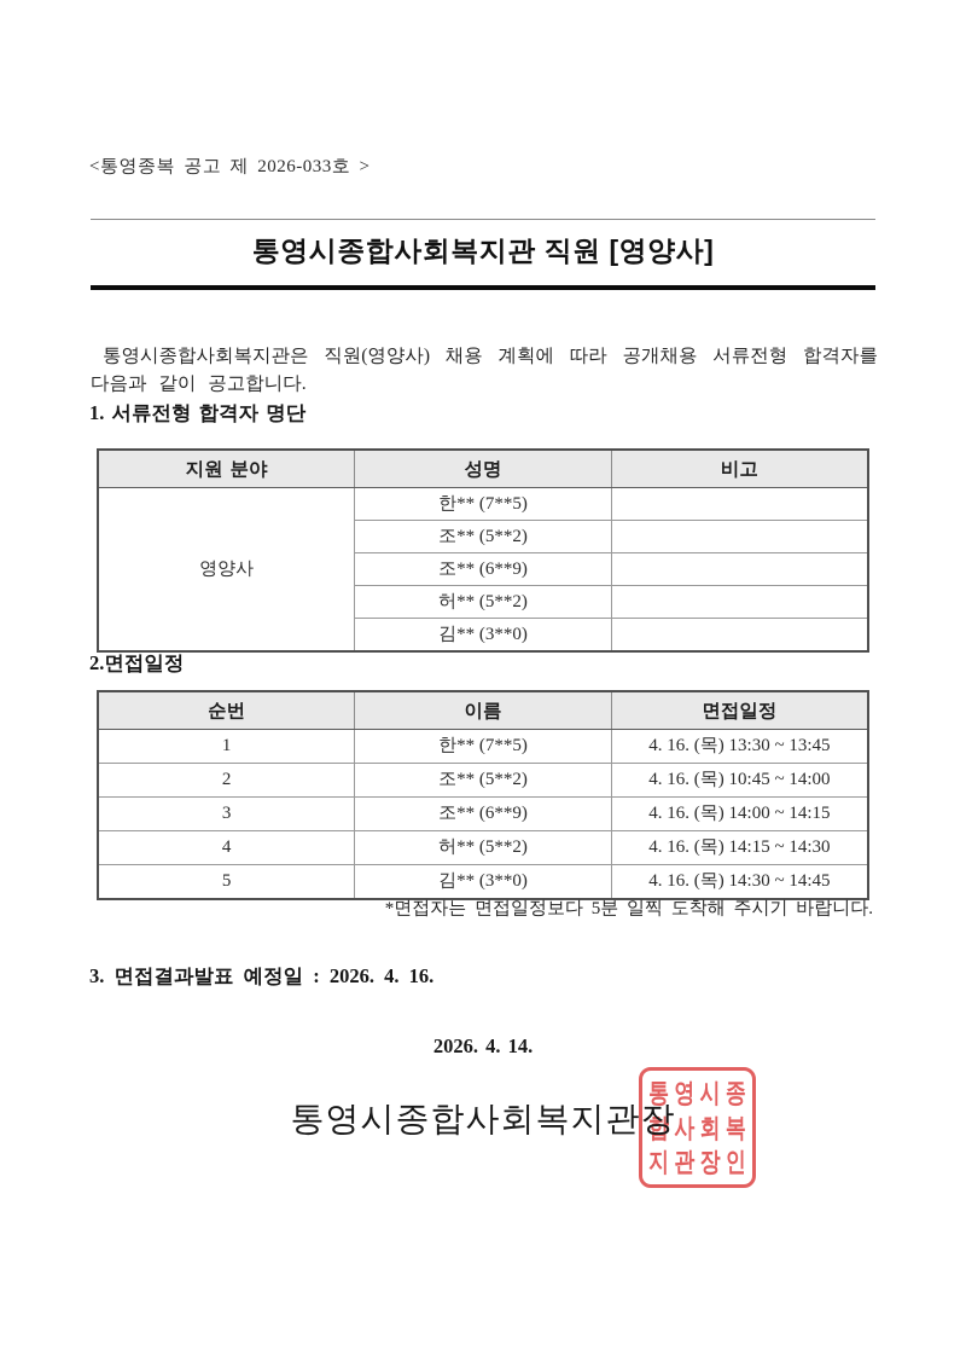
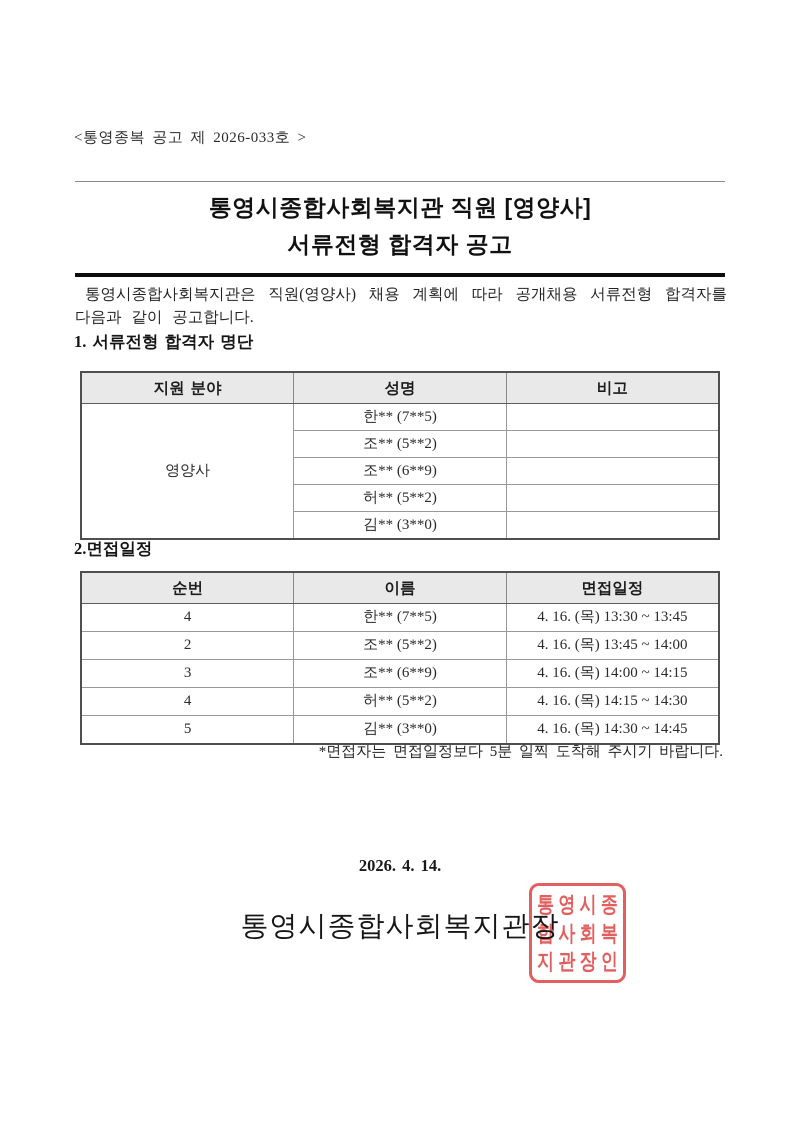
  <통영종복 공고 제 2026-033호 >
  통영시종합사회복지관 직원 [영양사]
+ 서류전형 합격자 공고
  통영시종합사회복지관은 직원(영양사) 채용 계획에 따라 공개채용 서류전형 합격자를 다음과 같이 공고합니다.
  1. 서류전형 합격자 명단
  지원 분야	성명	비고
  영양사	한** (7**5)
  조** (5**2)
  조** (6**9)
  허** (5**2)
  김** (3**0)
  2.면접일정
  순번	이름	면접일정
- 1	한** (7**5)	4. 16. (목) 13:30 ~ 13:45
+ 4	한** (7**5)	4. 16. (목) 13:30 ~ 13:45
- 2	조** (5**2)	4. 16. (목) 10:45 ~ 14:00
+ 2	조** (5**2)	4. 16. (목) 13:45 ~ 14:00
  3	조** (6**9)	4. 16. (목) 14:00 ~ 14:15
  4	허** (5**2)	4. 16. (목) 14:15 ~ 14:30
  5	김** (3**0)	4. 16. (목) 14:30 ~ 14:45
  *면접자는 면접일정보다 5분 일찍 도착해 주시기 바랍니다.
- 3. 면접결과발표 예정일 : 2026. 4. 16.
  2026. 4. 14.
  통영시종합사회복지관장
  통
  영
  시
  종
  합
  사
  회
  복
  지
  관
  장
  인
